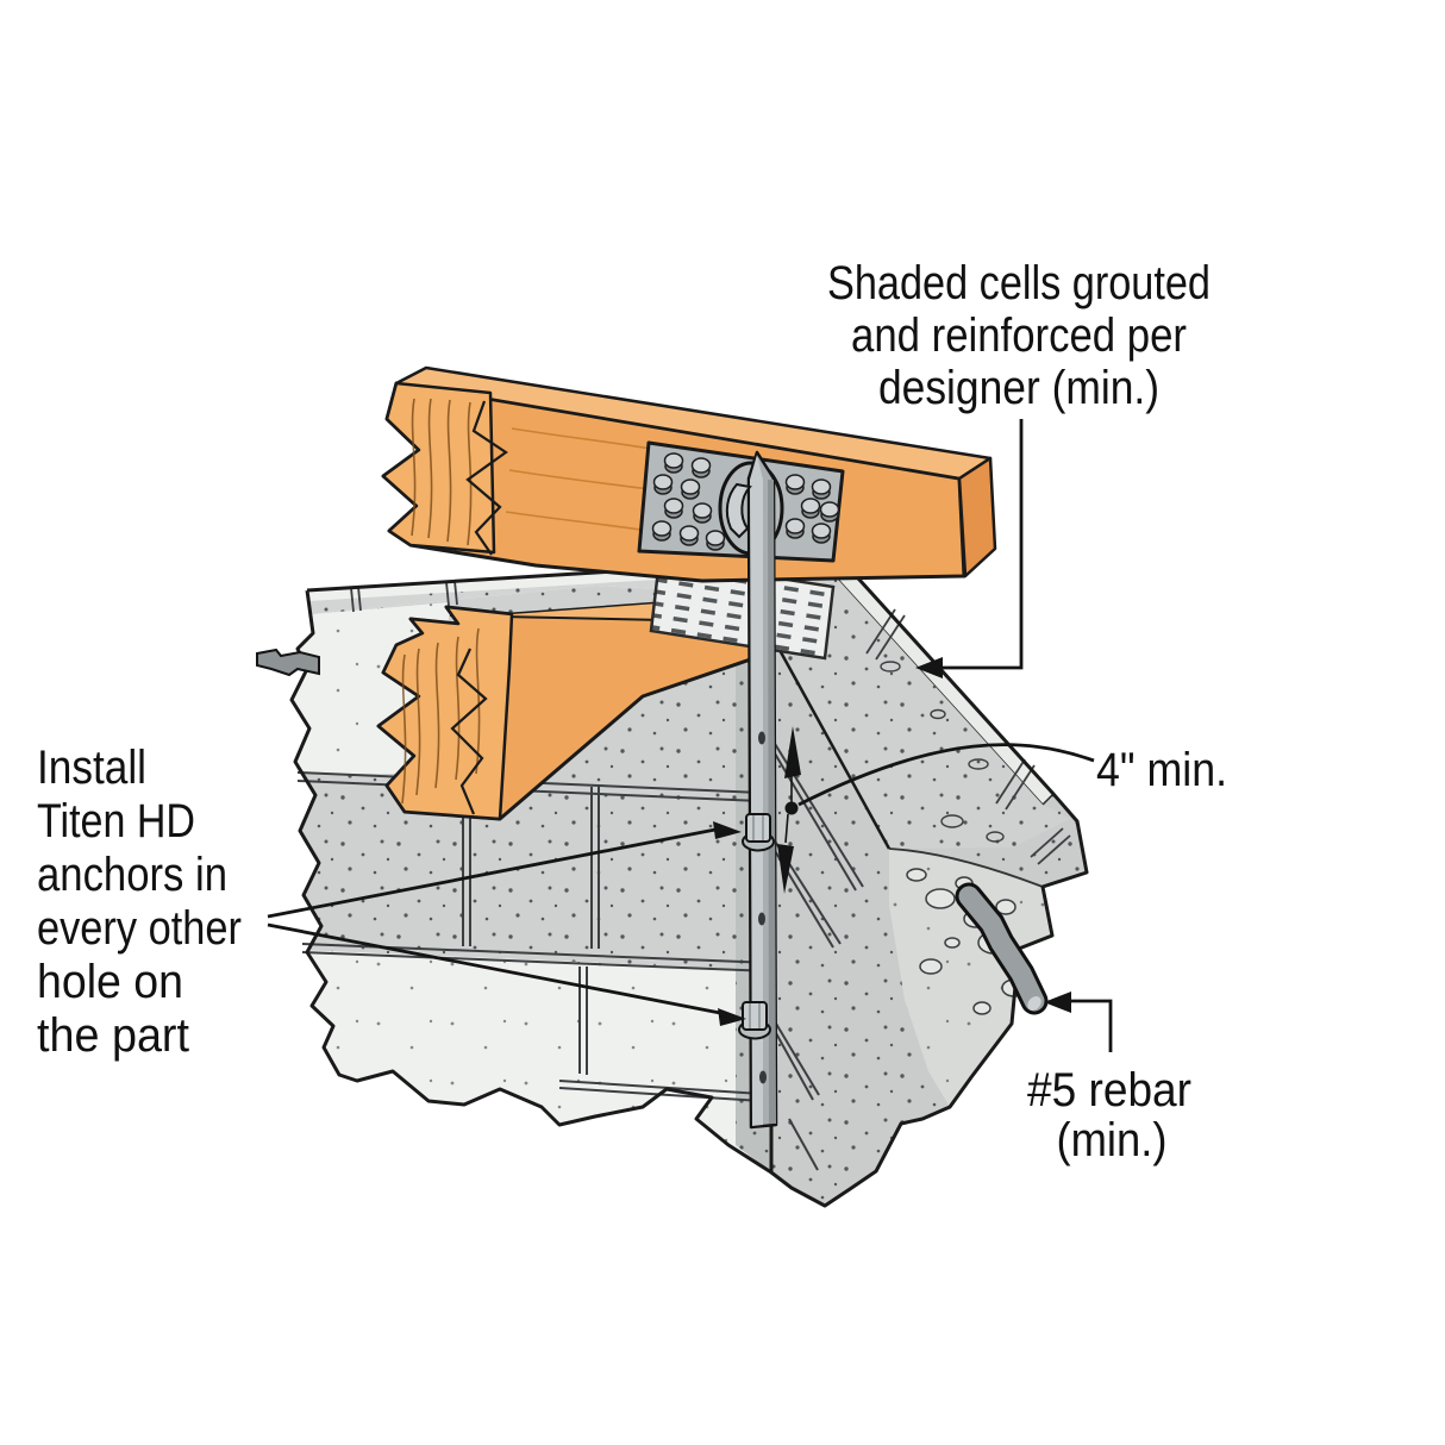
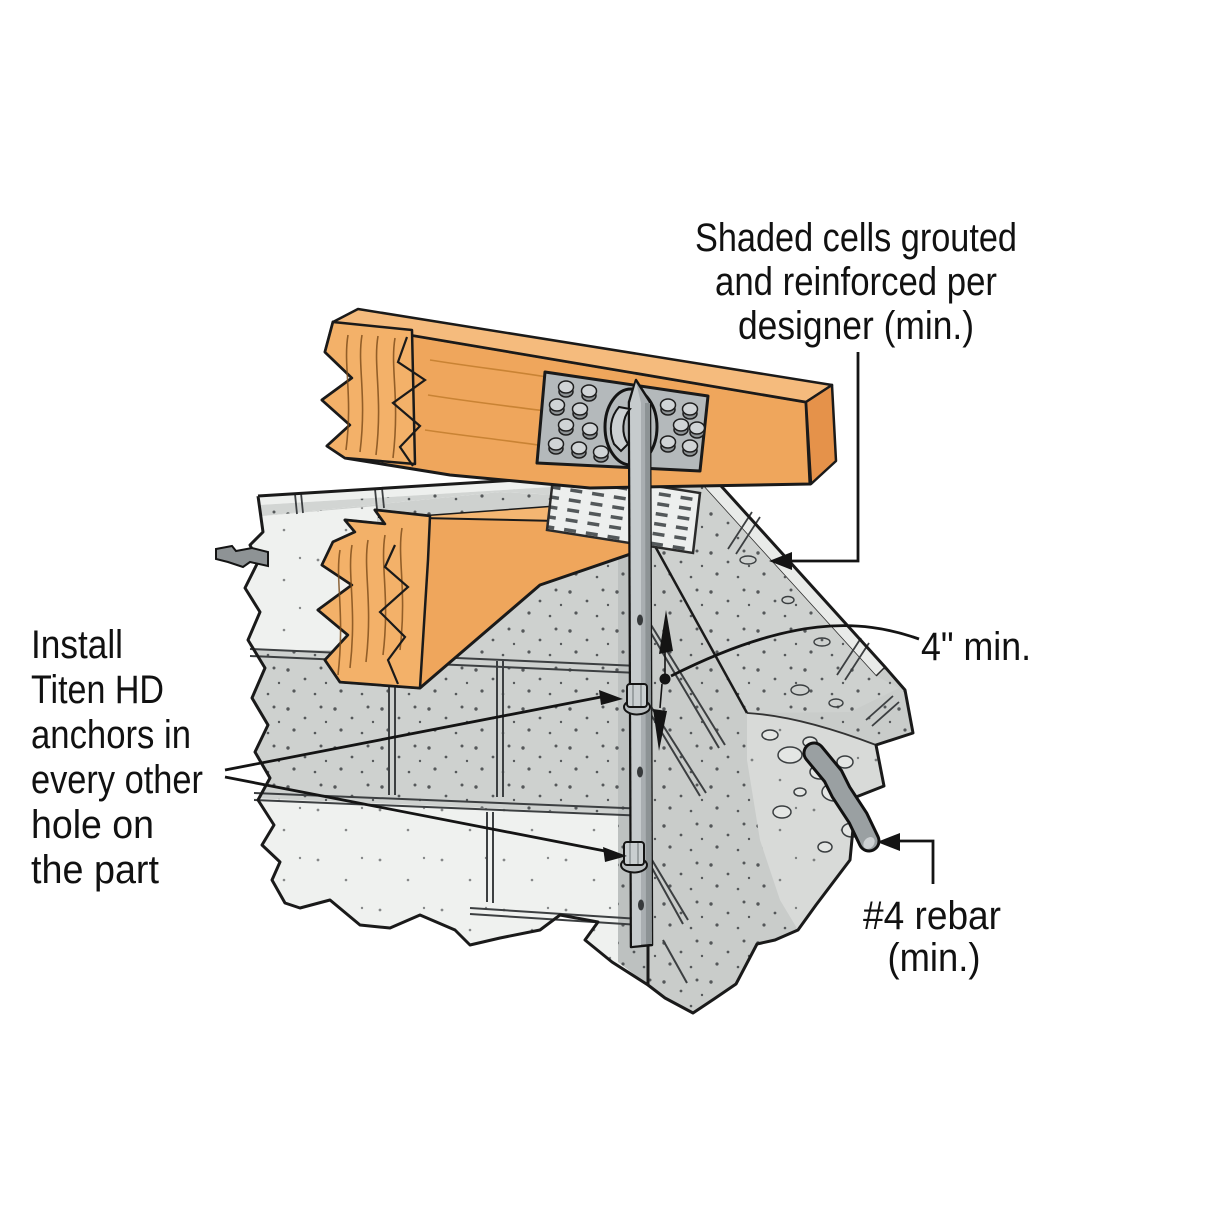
  Shaded cells grouted
  and reinforced per
  designer (min.)
  4" min.
  Install
  Titen HD
  anchors in
  every other
  hole on
  the part
- #5 rebar
+ #4 rebar
  (min.)
